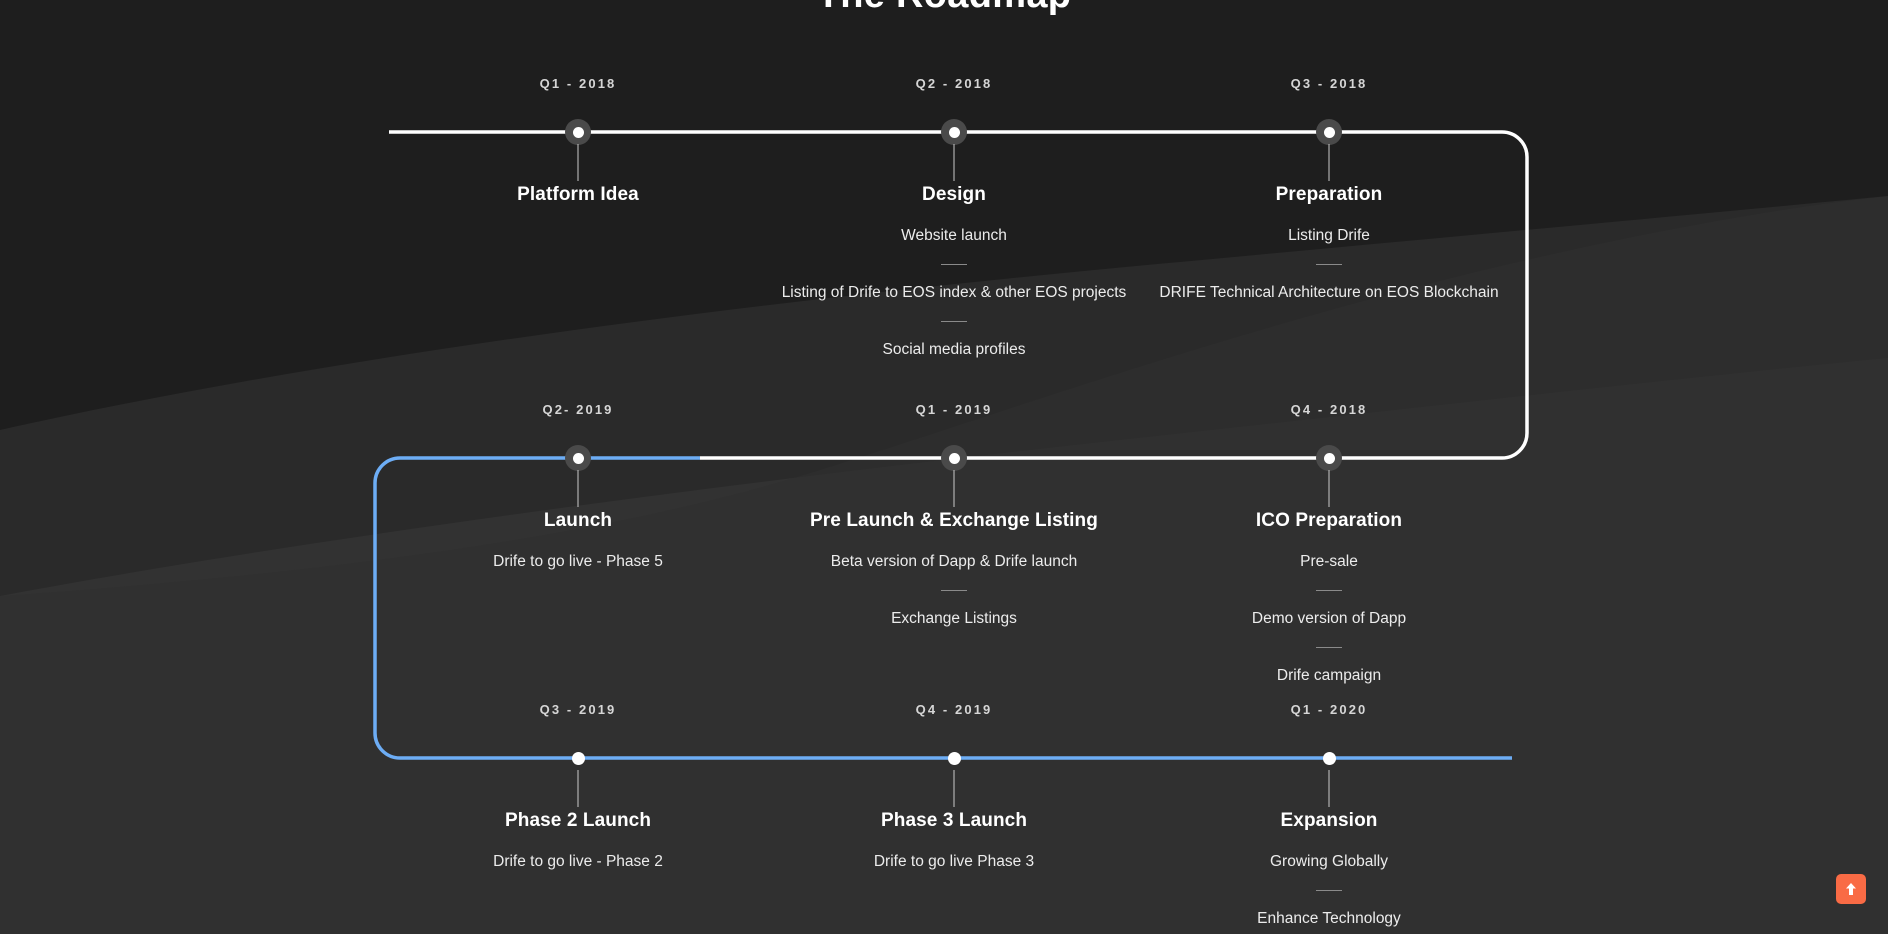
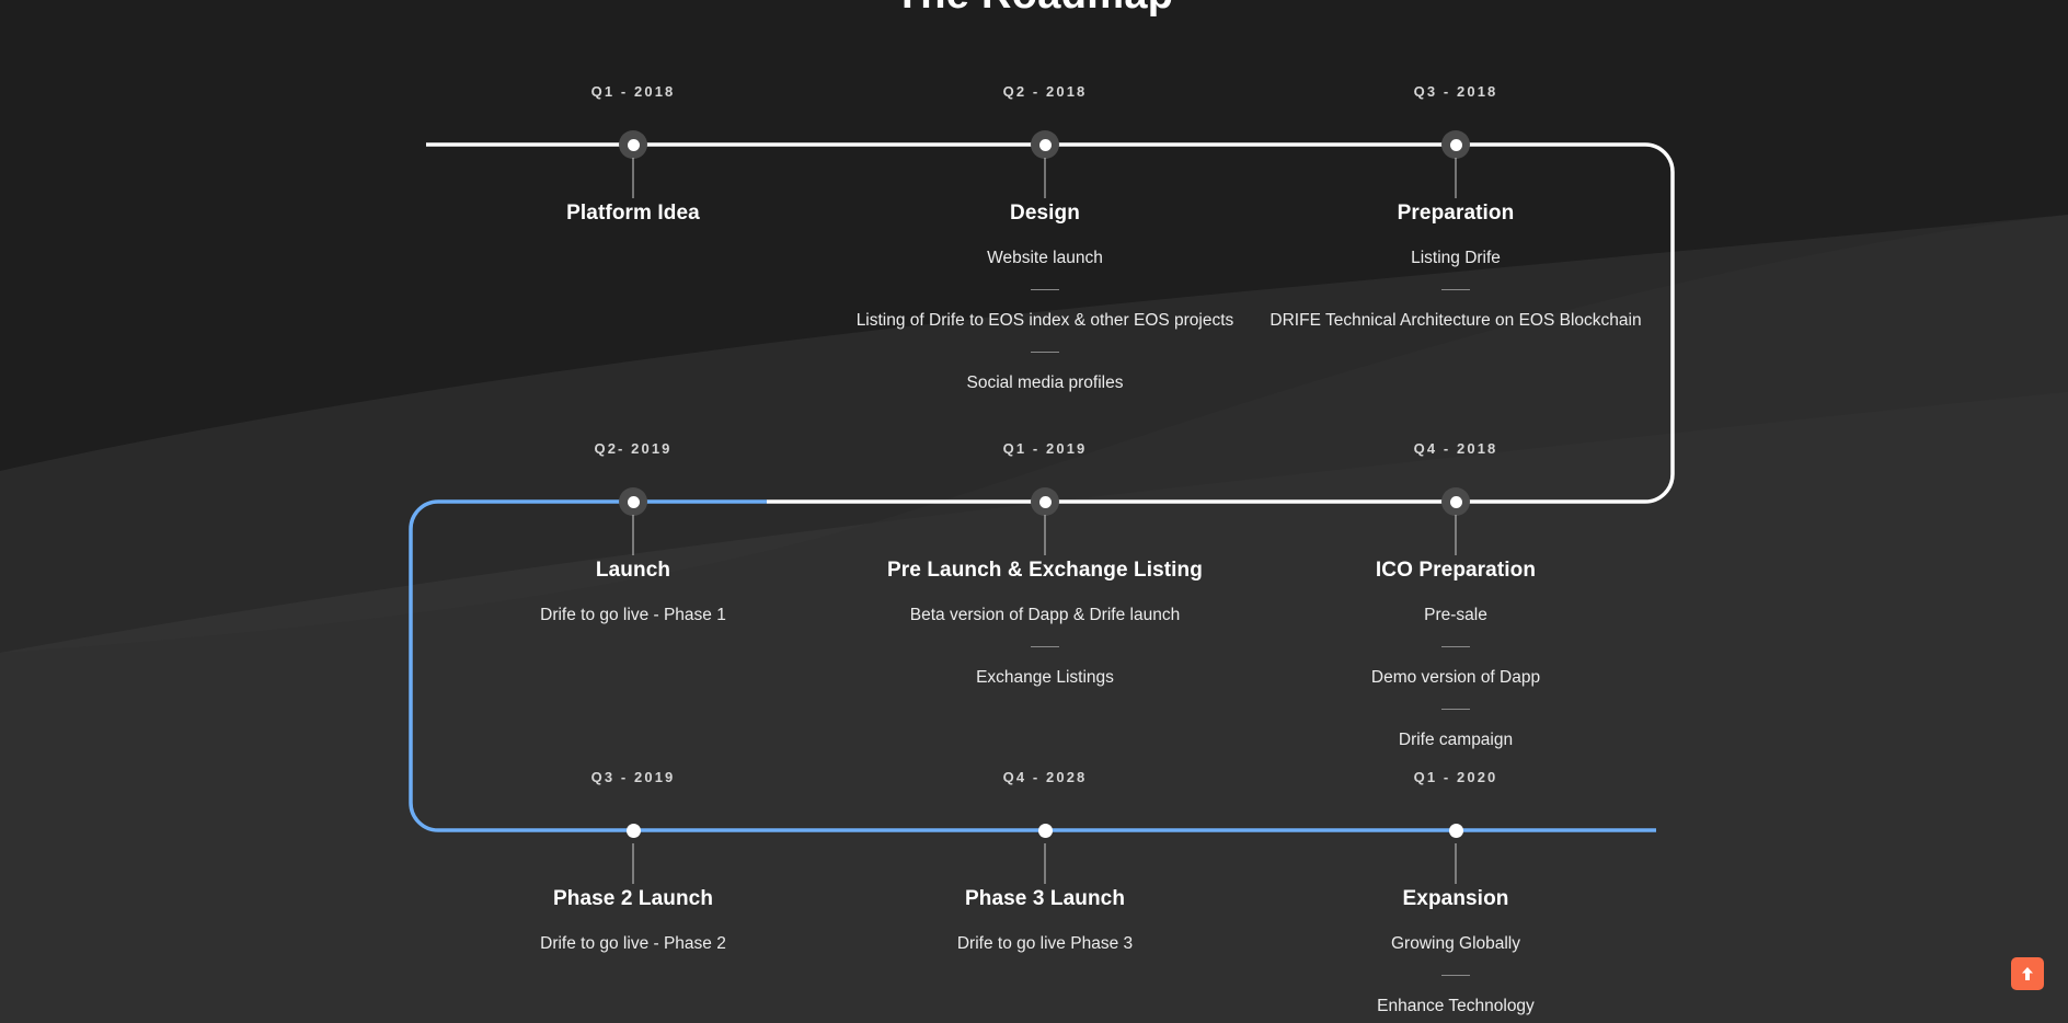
  Q1 - 2018
  Platform Idea
  Q2 - 2018
  Design
  Website launch
  Listing of Drife to EOS index & other EOS projects
  Social media profiles
  Q3 - 2018
  Preparation
  Listing Drife
  DRIFE Technical Architecture on EOS Blockchain
  Q2- 2019
  Launch
- Drife to go live - Phase 5
+ Drife to go live - Phase 1
  Q1 - 2019
  Pre Launch & Exchange Listing
  Beta version of Dapp & Drife launch
  Exchange Listings
  Q4 - 2018
  ICO Preparation
  Pre-sale
  Demo version of Dapp
  Drife campaign
  Q3 - 2019
  Phase 2 Launch
  Drife to go live - Phase 2
- Q4 - 2019
+ Q4 - 2028
  Phase 3 Launch
  Drife to go live Phase 3
  Q1 - 2020
  Expansion
  Growing Globally
  Enhance Technology
